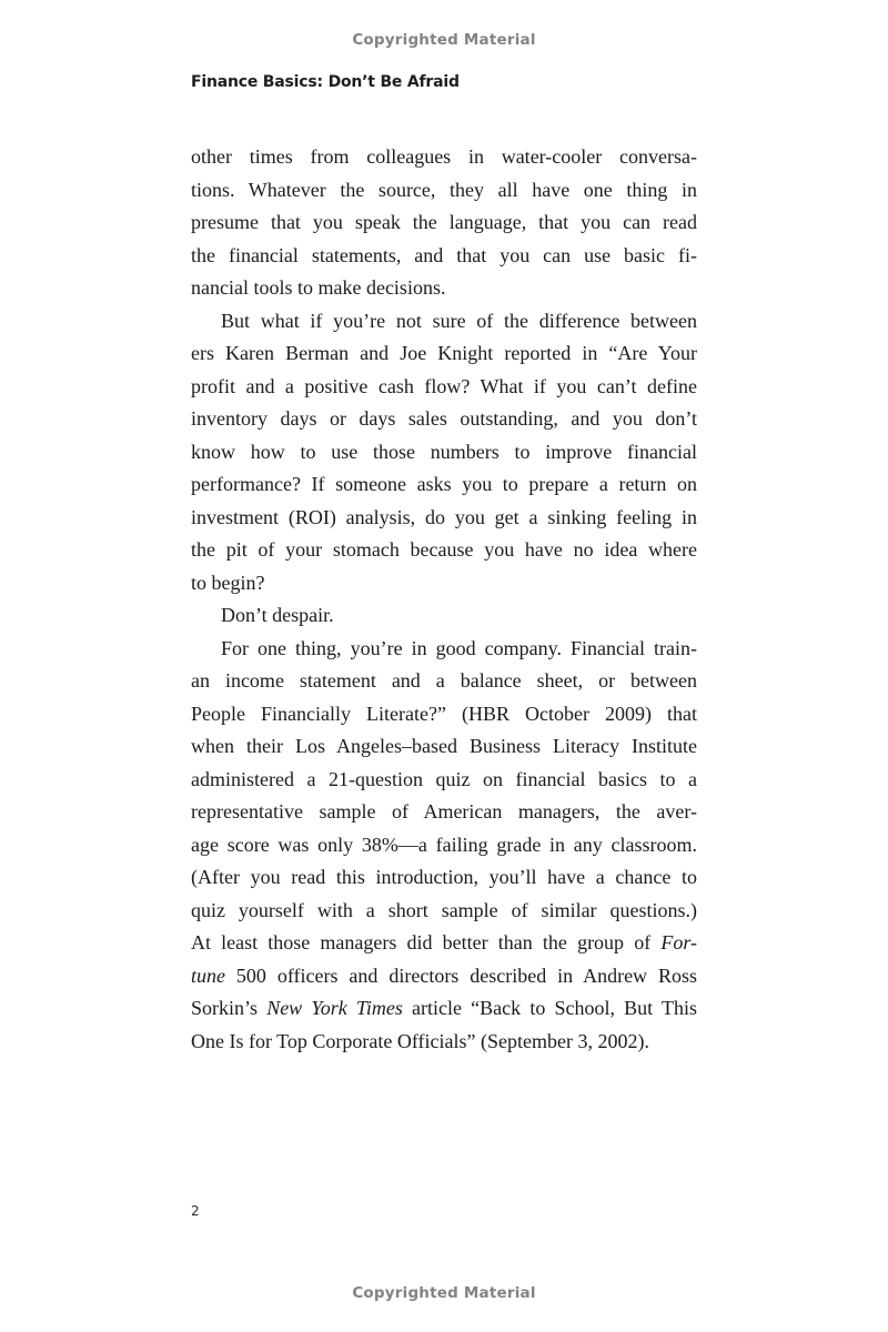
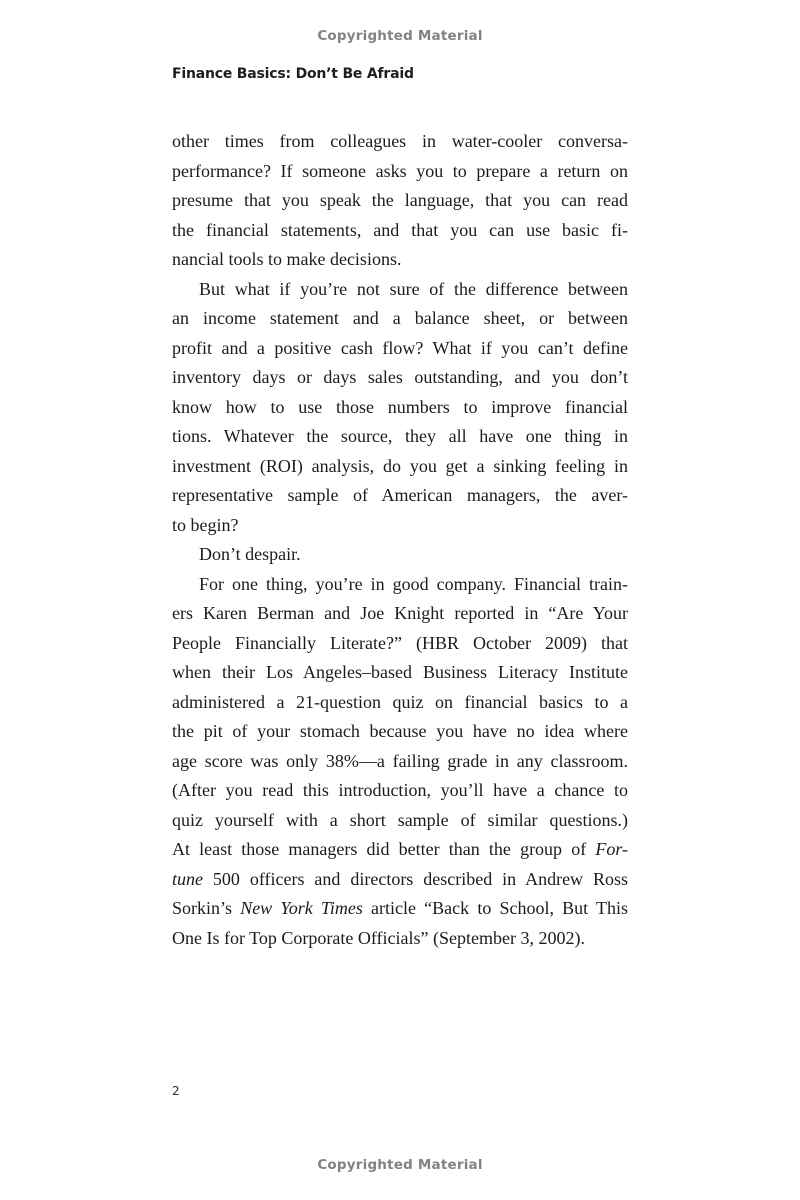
  Copyrighted Material
  Finance Basics: Don’t Be Afraid
  other times from colleagues in water-cooler conversa-
- tions. Whatever the source, they all have one thing in
+ performance? If someone asks you to prepare a return on
  presume that you speak the language, that you can read
  the financial statements, and that you can use basic fi-
  nancial tools to make decisions.
  But what if you’re not sure of the difference between
- ers Karen Berman and Joe Knight reported in “Are Your
+ an income statement and a balance sheet, or between
  profit and a positive cash flow? What if you can’t define
  inventory days or days sales outstanding, and you don’t
  know how to use those numbers to improve financial
- performance? If someone asks you to prepare a return on
+ tions. Whatever the source, they all have one thing in
  investment (ROI) analysis, do you get a sinking feeling in
- the pit of your stomach because you have no idea where
+ representative sample of American managers, the aver-
  to begin?
  Don’t despair.
  For one thing, you’re in good company. Financial train-
- an income statement and a balance sheet, or between
+ ers Karen Berman and Joe Knight reported in “Are Your
  People Financially Literate?” (HBR October 2009) that
  when their Los Angeles–based Business Literacy Institute
  administered a 21-question quiz on financial basics to a
- representative sample of American managers, the aver-
+ the pit of your stomach because you have no idea where
  age score was only 38%—a failing grade in any classroom.
  (After you read this introduction, you’ll have a chance to
  quiz yourself with a short sample of similar questions.)
  At least those managers did better than the group of For-
  tune 500 officers and directors described in Andrew Ross
  Sorkin’s New York Times article “Back to School, But This
  One Is for Top Corporate Officials” (September 3, 2002).
  2
  Copyrighted Material
